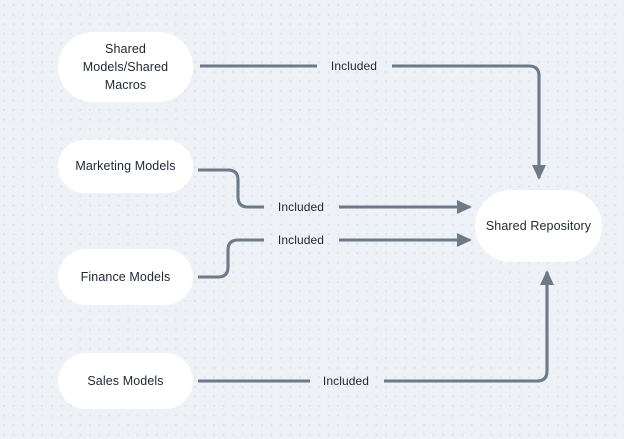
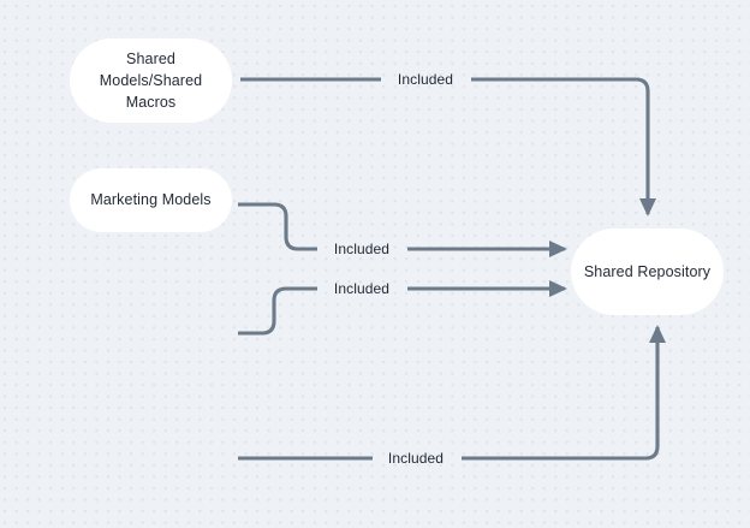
  Shared
  Models/Shared
  Macros
  Marketing Models
- Finance Models
- Sales Models
  Shared Repository
  Included
  Included
  Included
  Included
